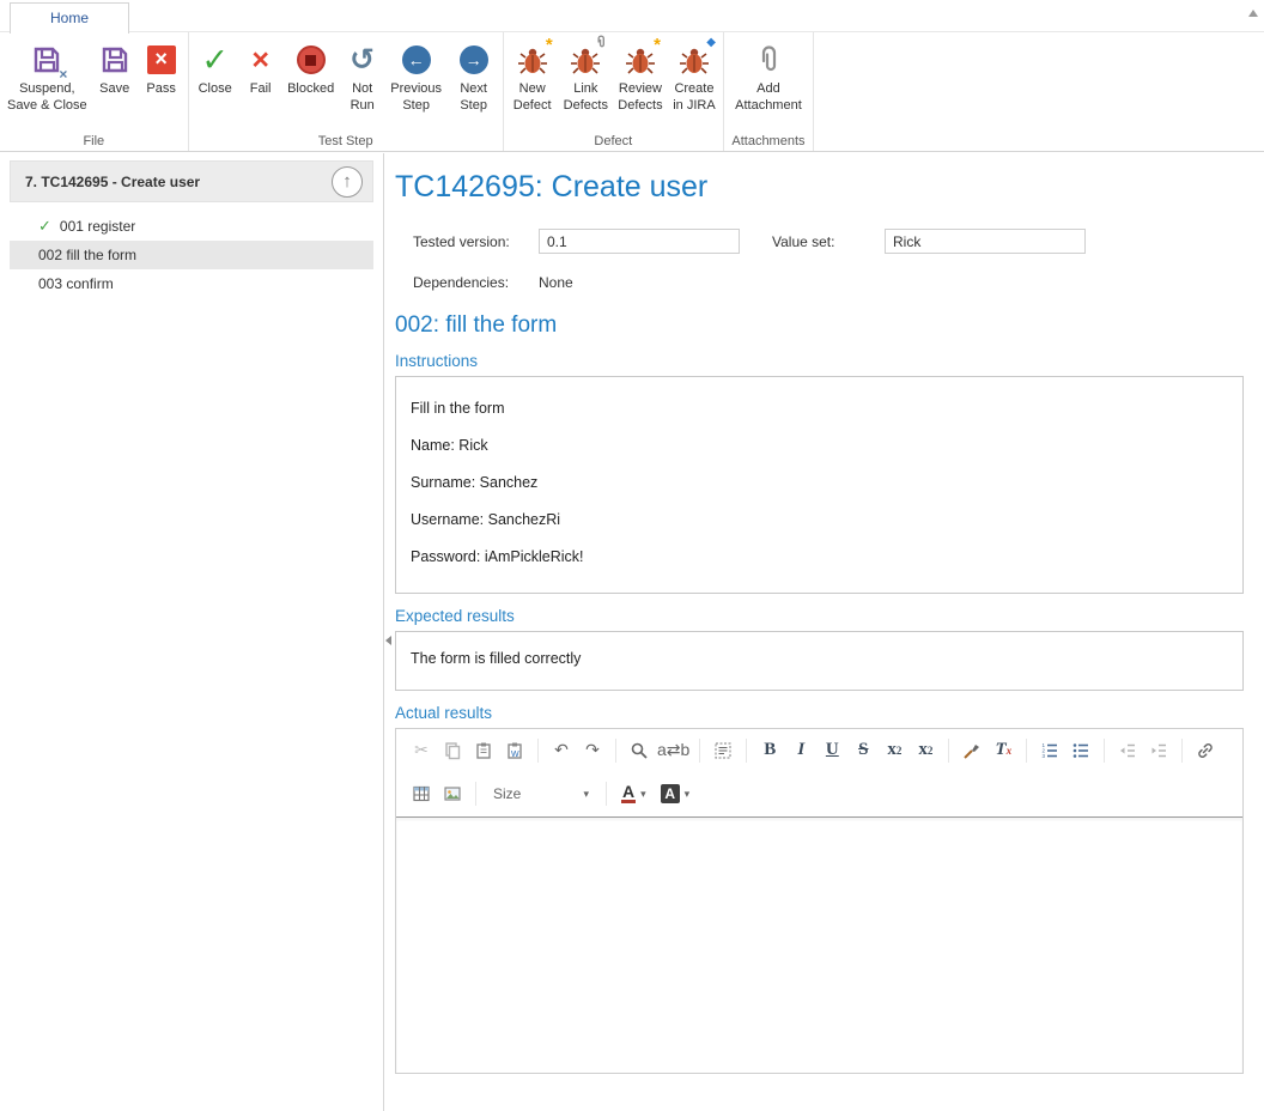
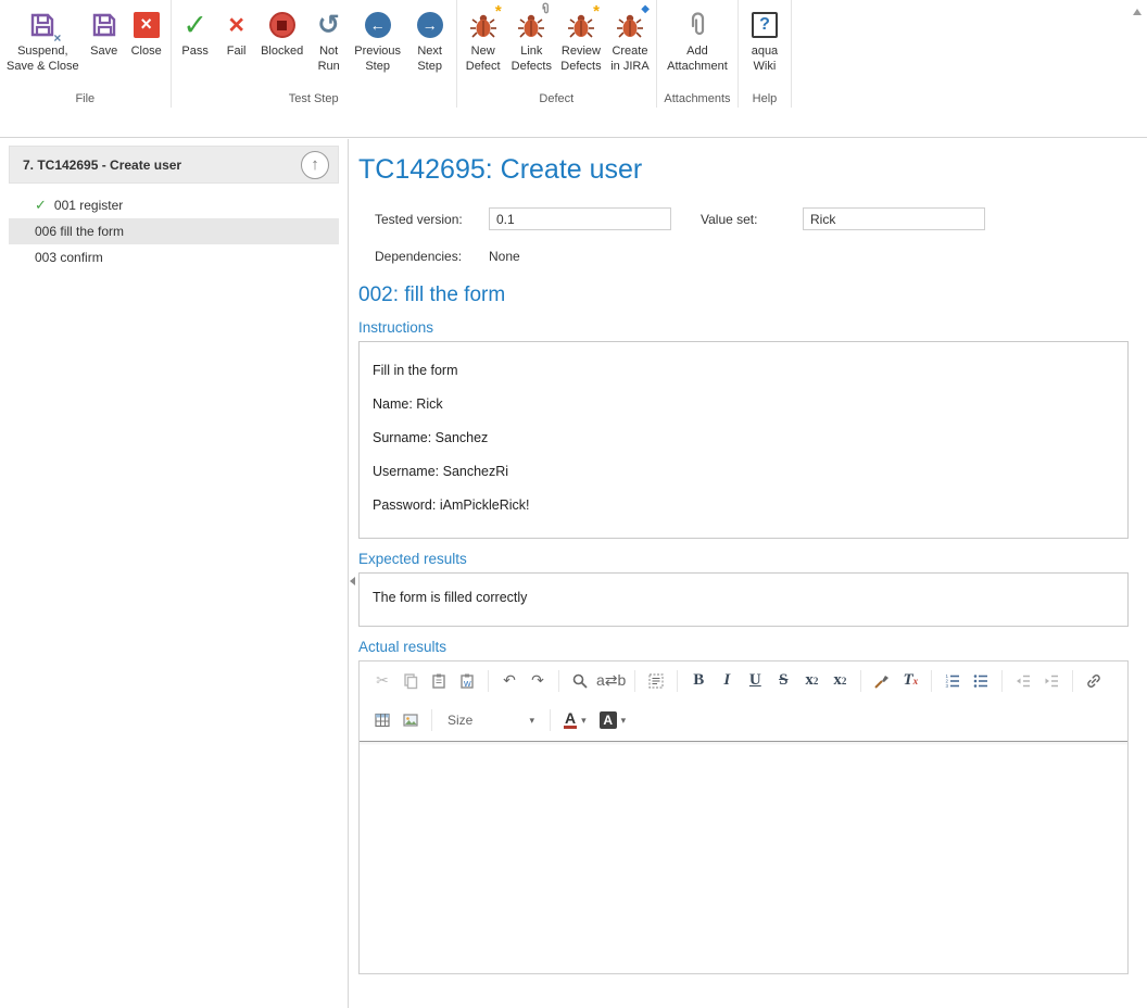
- Home
  ×
  Suspend,
  Save & Close
  Save
  ×
- Pass
+ Close
  File
  ✓
- Close
+ Pass
  ×
  Fail
  Blocked
  ↺
  Not
  Run
  ←
  Previous
  Step
  →
  Next
  Step
  Test Step
  *
  New
  Defect
  Link
  Defects
  *
  Review
  Defects
  ◆
  Create
  in JIRA
  Defect
  Add
  Attachment
  Attachments
+ ?
+ aqua
+ Wiki
+ Help
  7. TC142695 - Create user
  ↑
  ✓
  001 register
- 002 fill the form
+ 006 fill the form
  003 confirm
  TC142695: Create user
  Tested version:
  0.1
  Value set:
  Rick
  Dependencies:
  None
  002: fill the form
  Instructions
  Fill in the form
  Name: Rick
  Surname: Sanchez
  Username: SanchezRi
  Password: iAmPickleRick!
  Expected results
  The form is filled correctly
  Actual results
  ✂
  ↶
  ↷
  a⇄b
  B
  I
  U
  S
  x
  2
  x
  2
  T
  x
  Size
  ▾
  A
  ▾
  A
  ▾
